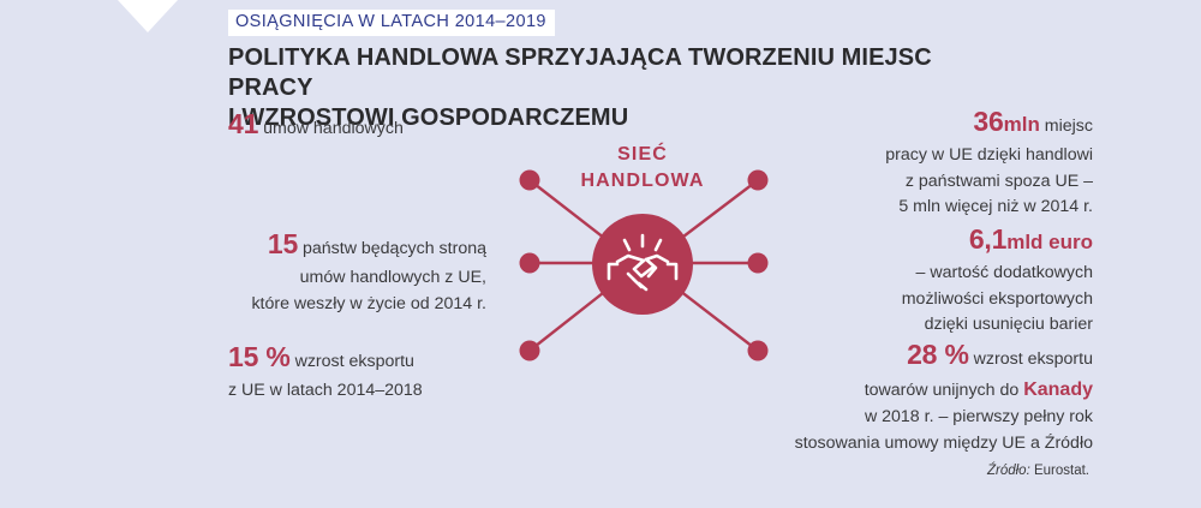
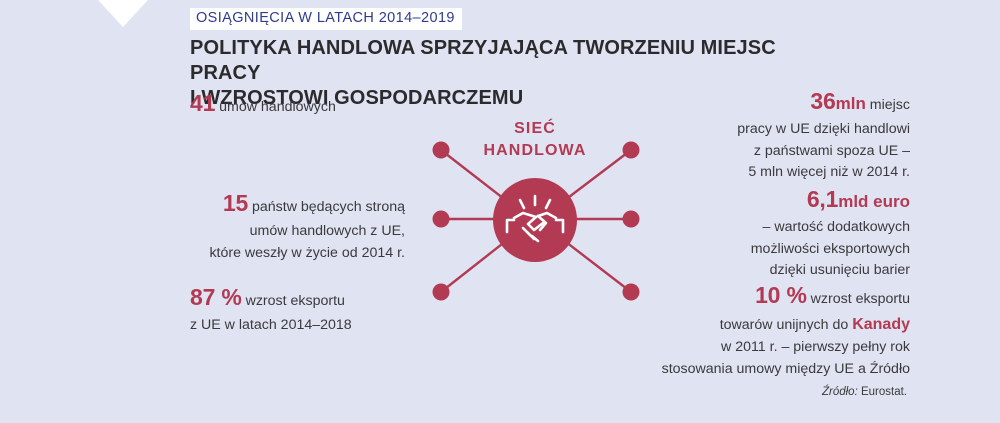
  OSIĄGNIĘCIA W LATACH 2014–2019
  POLITYKA HANDLOWA SPRZYJAJĄCA TWORZENIU MIEJSC PRACY
  I WZROSTOWI GOSPODARCZEMU
  41 umów handlowych
  15 państw będących stroną
  umów handlowych z UE,
  które weszły w życie od 2014 r.
- 15 % wzrost eksportu
+ 87 % wzrost eksportu
  z UE w latach 2014–2018
  36mln miejsc
  pracy w UE dzięki handlowi
  z państwami spoza UE –
  5 mln więcej niż w 2014 r.
  6,1mld euro
  – wartość dodatkowych
  możliwości eksportowych
  dzięki usunięciu barier
- 28 % wzrost eksportu
+ 10 % wzrost eksportu
  towarów unijnych do Kanady
- w 2018 r. – pierwszy pełny rok
+ w 2011 r. – pierwszy pełny rok
  stosowania umowy między UE a Źródło
  SIEĆ
  HANDLOWA
  Źródło: Eurostat.
